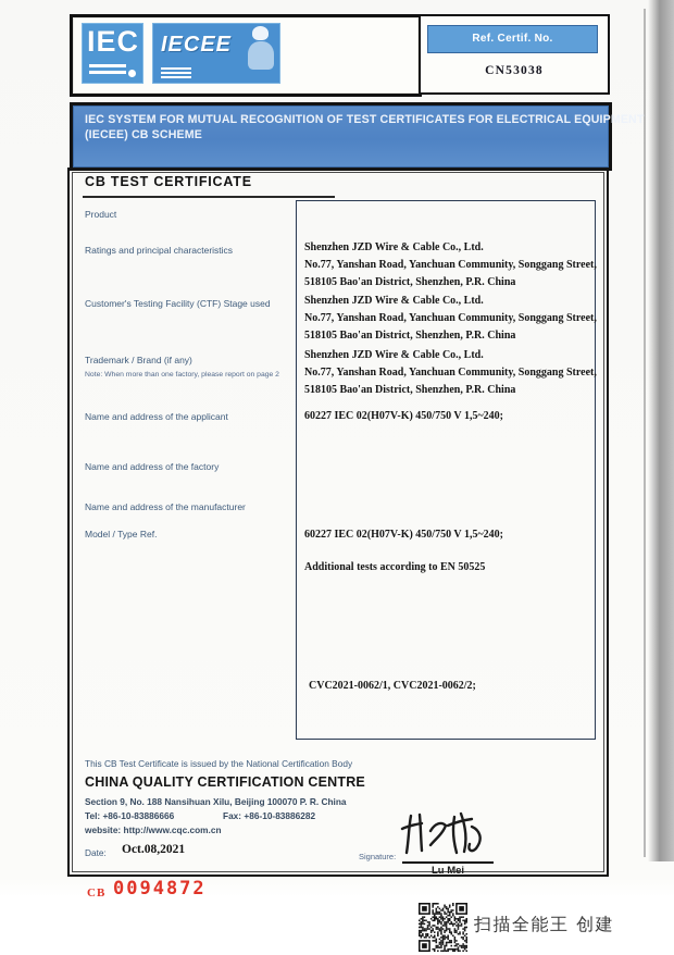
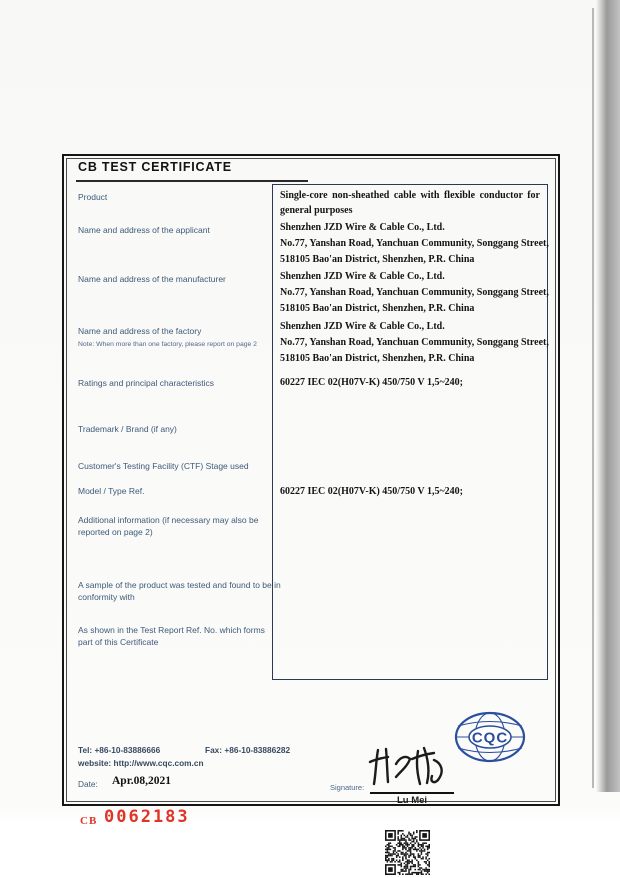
- IEC
- IECEE
- Ref. Certif. No.
- CN53038
- IEC SYSTEM FOR MUTUAL RECOGNITION OF TEST CERTIFICATES FOR ELECTRICAL EQUIPMENT
- (IECEE) CB SCHEME
  CB TEST CERTIFICATE
  Product
- Ratings and principal characteristics
+ Name and address of the applicant
- Customer's Testing Facility (CTF) Stage used
+ Name and address of the manufacturer
- Trademark / Brand (if any)
+ Name and address of the factory
- Name and address of the applicant
+ Ratings and principal characteristics
- Name and address of the factory
+ Trademark / Brand (if any)
- Name and address of the manufacturer
+ Customer's Testing Facility (CTF) Stage used
  Model / Type Ref.
+ Additional information (if necessary may also be reported on page 2)
+ A sample of the product was tested and found to be in conformity with
+ As shown in the Test Report Ref. No. which forms part of this Certificate
+ Single-core non-sheathed cable with flexible conductor for general purposes
  Shenzhen JZD Wire & Cable Co., Ltd.
  No.77, Yanshan Road, Yanchuan Community, Songgang Street,
  518105 Bao'an District, Shenzhen, P.R. China
  Shenzhen JZD Wire & Cable Co., Ltd.
  No.77, Yanshan Road, Yanchuan Community, Songgang Street,
  518105 Bao'an District, Shenzhen, P.R. China
  Shenzhen JZD Wire & Cable Co., Ltd.
  No.77, Yanshan Road, Yanchuan Community, Songgang Street,
  518105 Bao'an District, Shenzhen, P.R. China
  60227 IEC 02(H07V-K) 450/750 V 1,5~240;
  60227 IEC 02(H07V-K) 450/750 V 1,5~240;
- Additional tests according to EN 50525
- CVC2021-0062/1, CVC2021-0062/2;
- This CB Test Certificate is issued by the National Certification Body
- CHINA QUALITY CERTIFICATION CENTRE
- Section 9, No. 188 Nansihuan Xilu, Beijing 100070 P. R. China
  Tel: +86-10-83886666
  Fax: +86-10-83886282
  website: http://www.cqc.com.cn
  Date:
- Oct.08,2021
+ Apr.08,2021
  Signature:
  Lu Mei
+ CQC
  CB
- 0094872
+ 0062183
- 扫描全能王 创建
